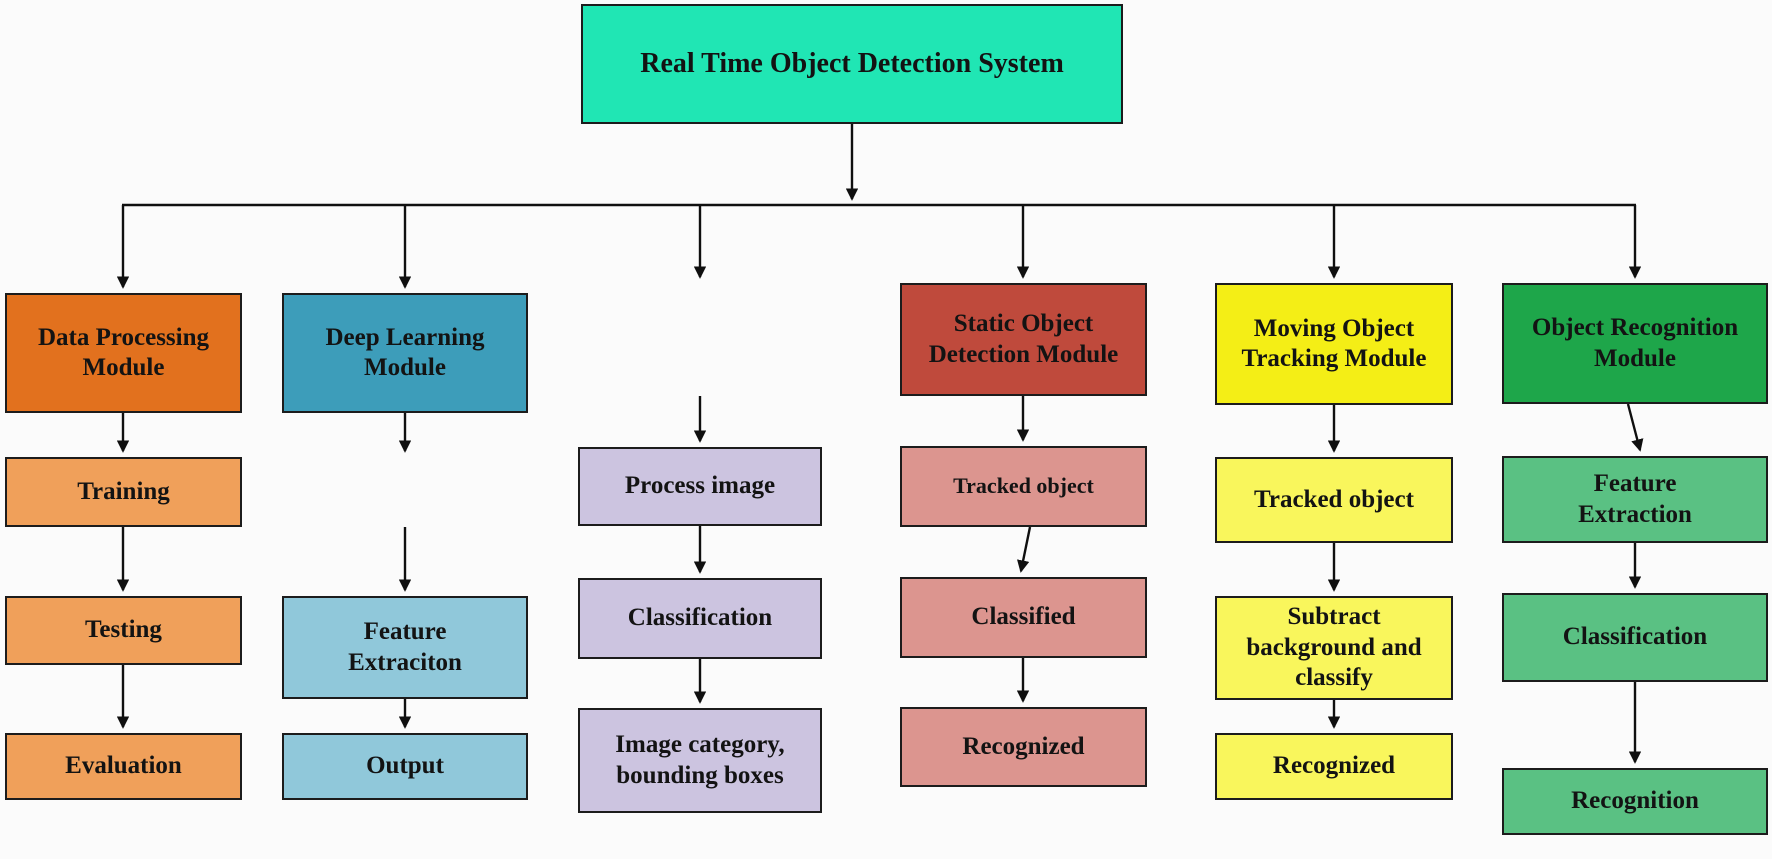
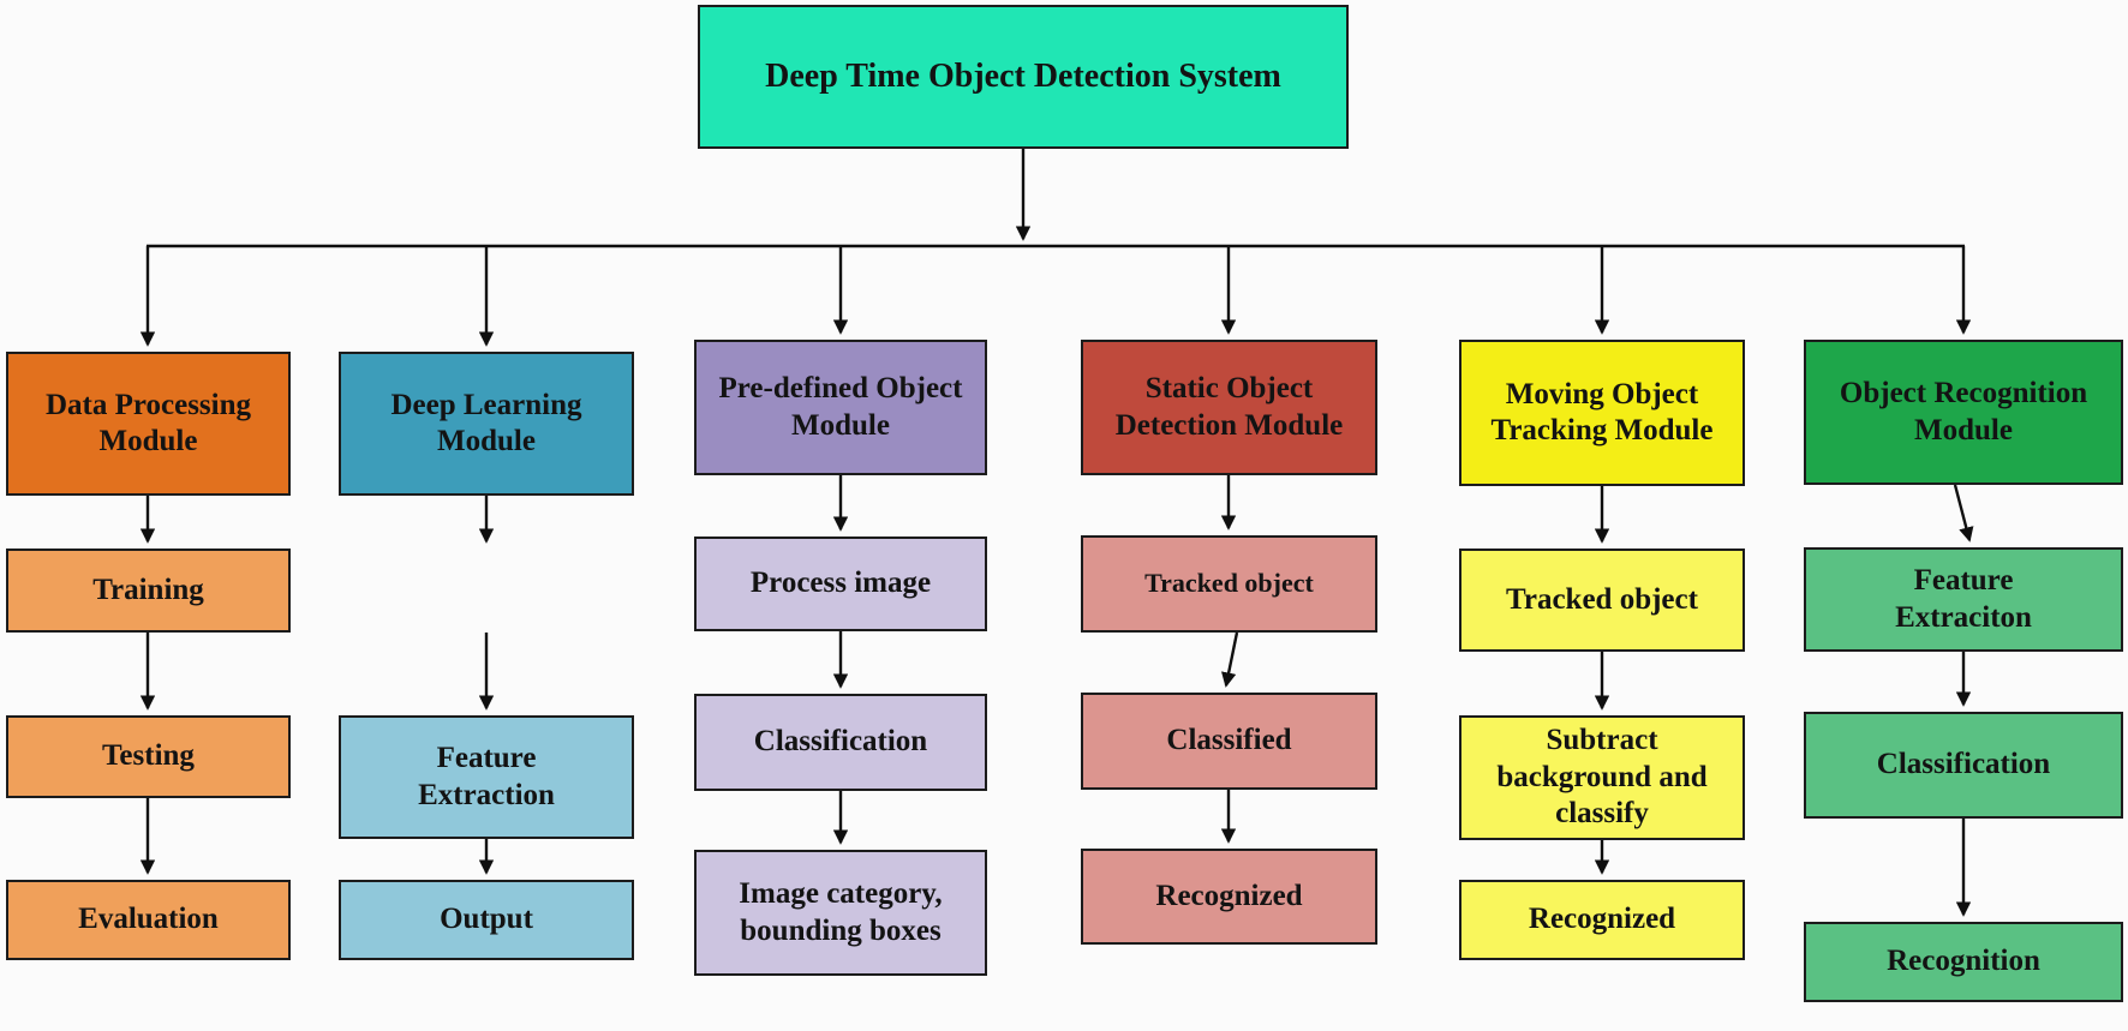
- Real Time Object Detection System
+ Deep Time Object Detection System
  Data Processing Module
  Training
  Testing
  Evaluation
  Deep Learning Module
- Feature Extraciton
+ Feature Extraction
  Output
+ Pre-defined Object Module
  Process image
  Classification
  Image category, bounding boxes
  Static Object Detection Module
  Tracked object
  Classified
  Recognized
  Moving Object Tracking Module
  Tracked object
  Subtract background and classify
  Recognized
  Object Recognition Module
- Feature Extraction
+ Feature Extraciton
  Classification
  Recognition
